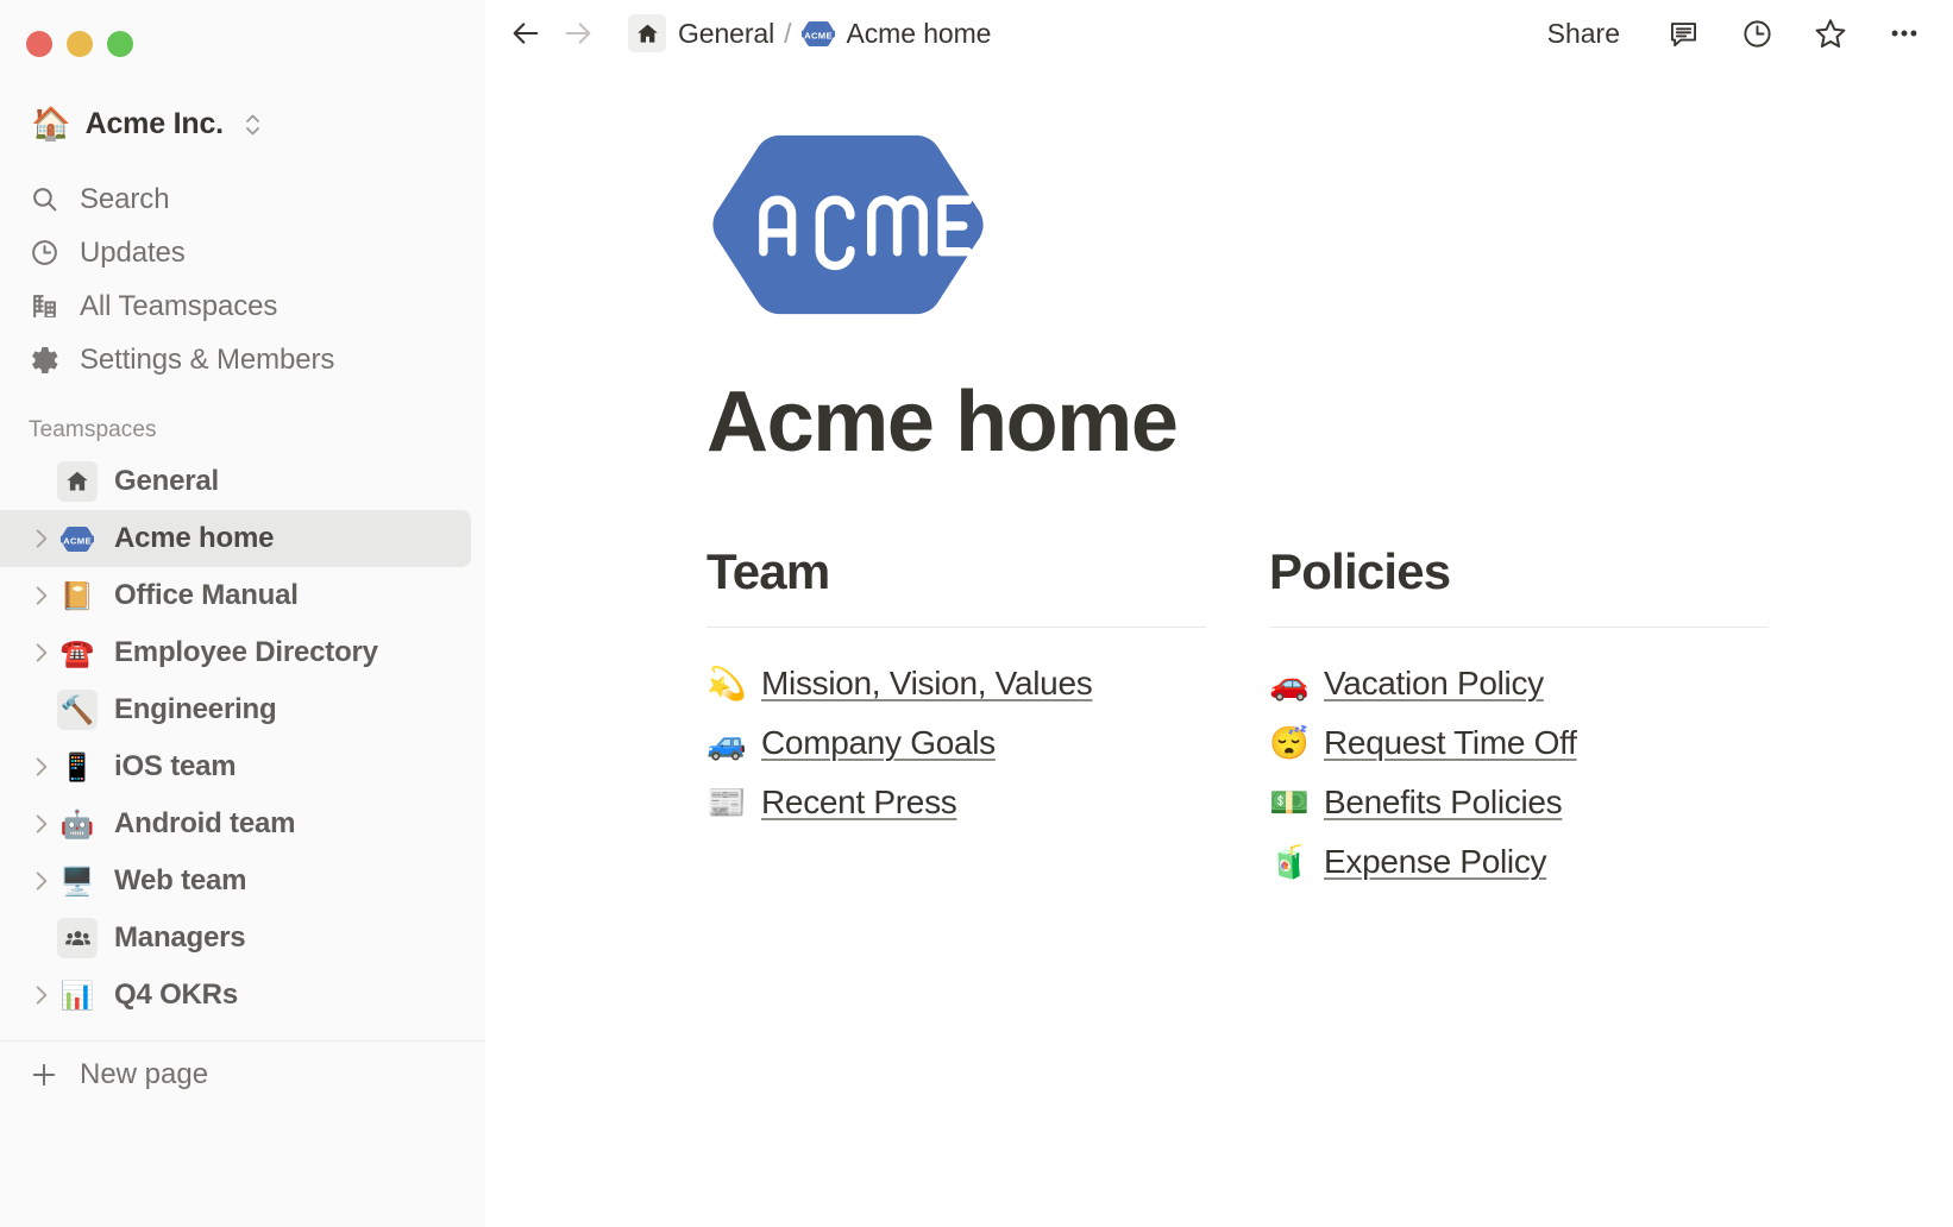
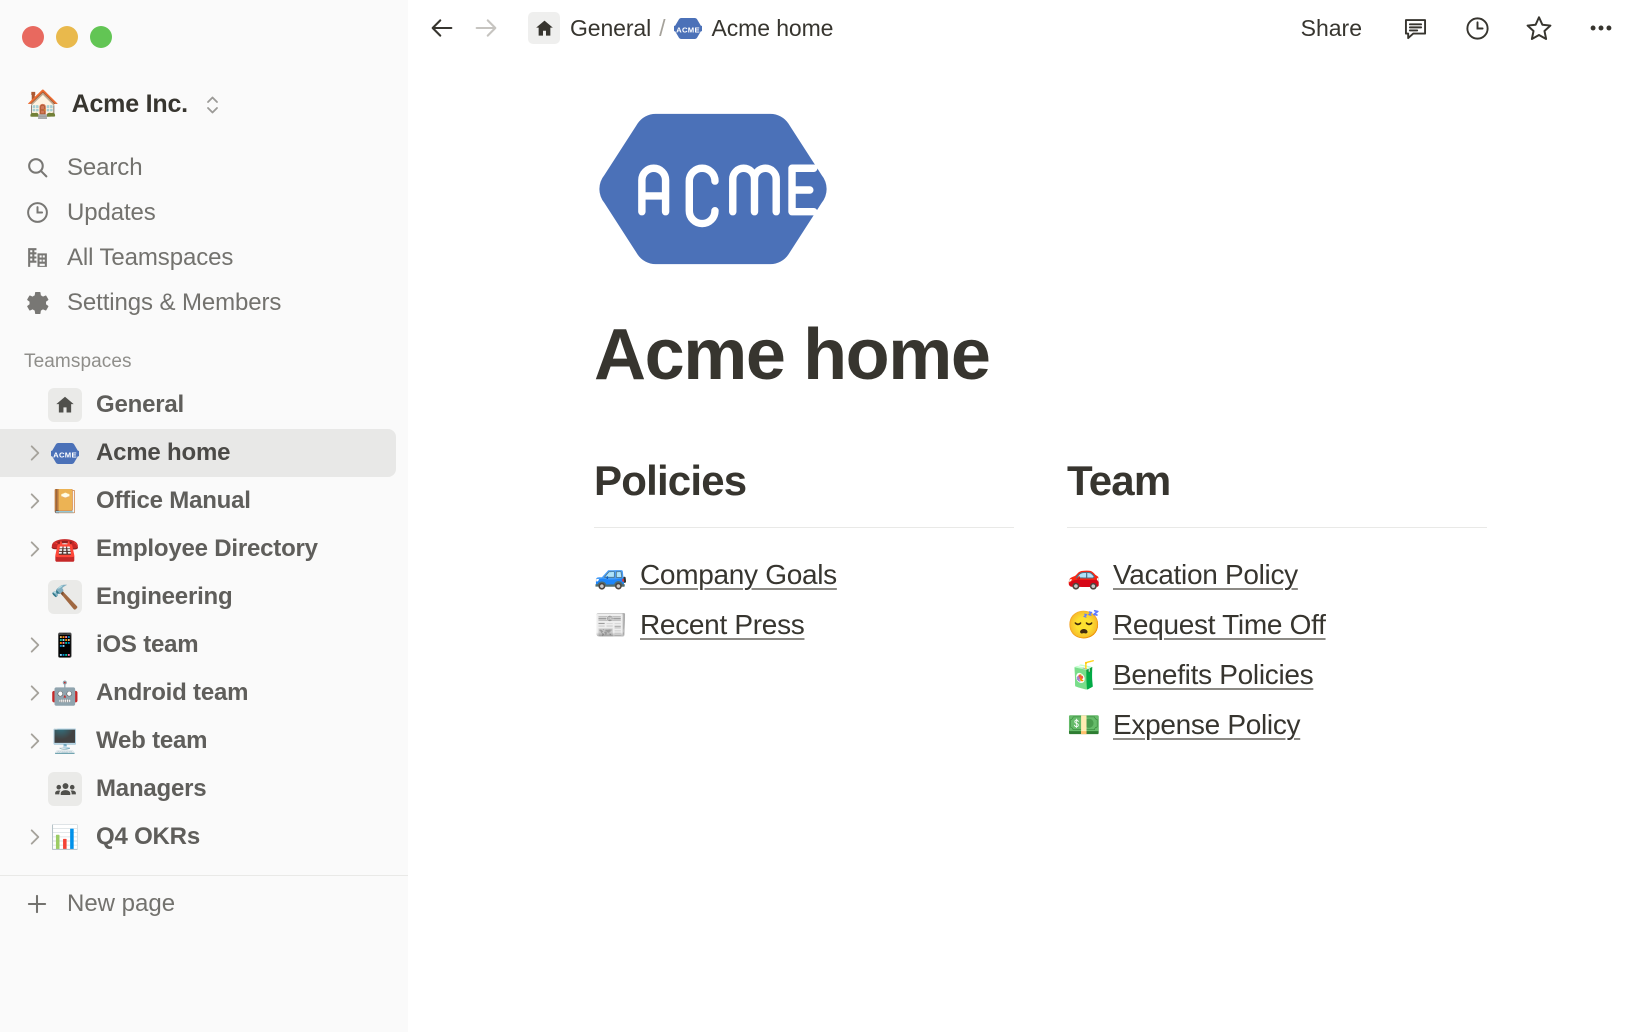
  🏠
  Acme Inc.
  Search
  Updates
  All Teamspaces
  Settings & Members
  Teamspaces
  General
  ACME
  Acme home
  📔
  Office Manual
  ☎️
  Employee Directory
  🔨
  Engineering
  📱
  iOS team
  🤖
  Android team
  🖥️
  Web team
  Managers
  📊
  Q4 OKRs
  New page
  General
  /
  ACME
  Acme home
  Share
  Acme home
- Team
+ Policies
- 💫
- Mission, Vision, Values
  🚙
  Company Goals
  📰
  Recent Press
- Policies
+ Team
  🚗
  Vacation Policy
  😴
  Request Time Off
- 💵
+ 🧃
  Benefits Policies
- 🧃
+ 💵
  Expense Policy
